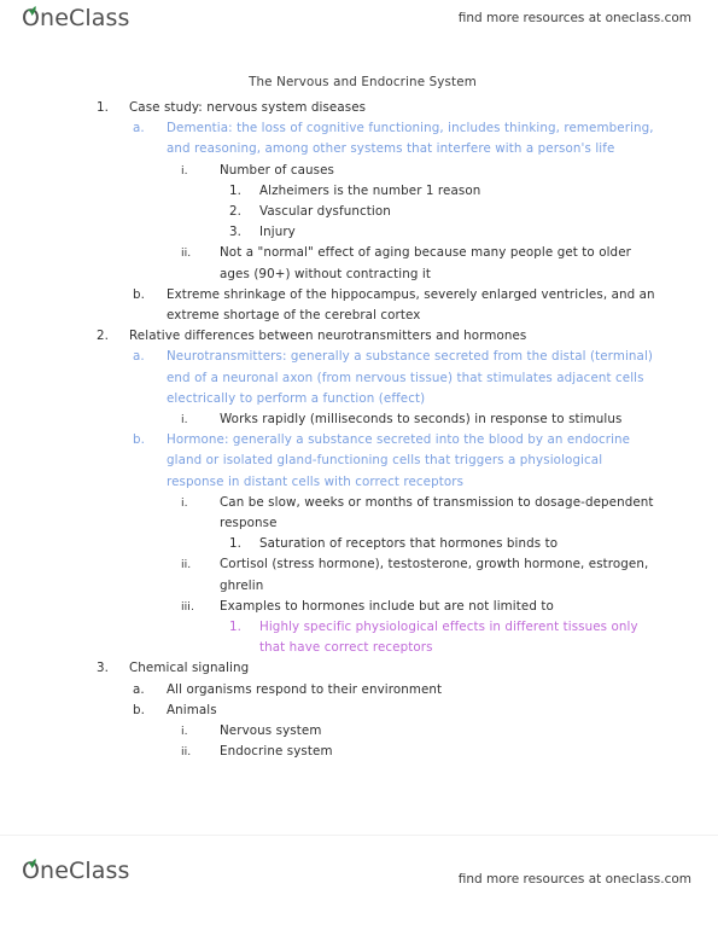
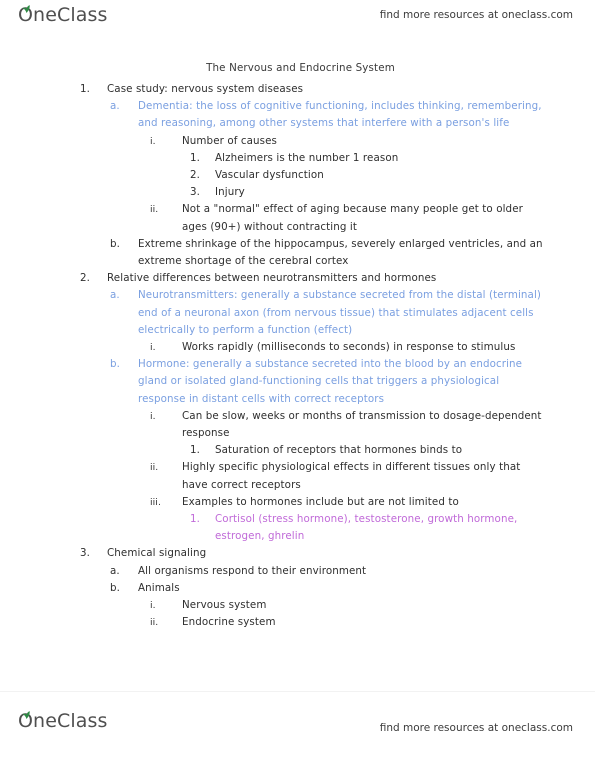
  OneClass
  find more resources at oneclass.com
  The Nervous and Endocrine System
  1.
  Case study: nervous system diseases
  a.
  Dementia: the loss of cognitive functioning, includes thinking, remembering, and reasoning, among other systems that interfere with a person's life
  i.
  Number of causes
  1.
  Alzheimers is the number 1 reason
  2.
  Vascular dysfunction
  3.
  Injury
  ii.
  Not a "normal" effect of aging because many people get to older ages (90+) without contracting it
  b.
  Extreme shrinkage of the hippocampus, severely enlarged ventricles, and an extreme shortage of the cerebral cortex
  2.
  Relative differences between neurotransmitters and hormones
  a.
  Neurotransmitters: generally a substance secreted from the distal (terminal) end of a neuronal axon (from nervous tissue) that stimulates adjacent cells electrically to perform a function (effect)
  i.
  Works rapidly (milliseconds to seconds) in response to stimulus
  b.
  Hormone: generally a substance secreted into the blood by an endocrine gland or isolated gland-functioning cells that triggers a physiological response in distant cells with correct receptors
  i.
  Can be slow, weeks or months of transmission to dosage-dependent response
  1.
  Saturation of receptors that hormones binds to
  ii.
- Cortisol (stress hormone), testosterone, growth hormone, estrogen, ghrelin
+ Highly specific physiological effects in different tissues only that have correct receptors
  iii.
  Examples to hormones include but are not limited to
  1.
- Highly specific physiological effects in different tissues only that have correct receptors
+ Cortisol (stress hormone), testosterone, growth hormone, estrogen, ghrelin
  3.
  Chemical signaling
  a.
  All organisms respond to their environment
  b.
  Animals
  i.
  Nervous system
  ii.
  Endocrine system
  OneClass
  find more resources at oneclass.com
